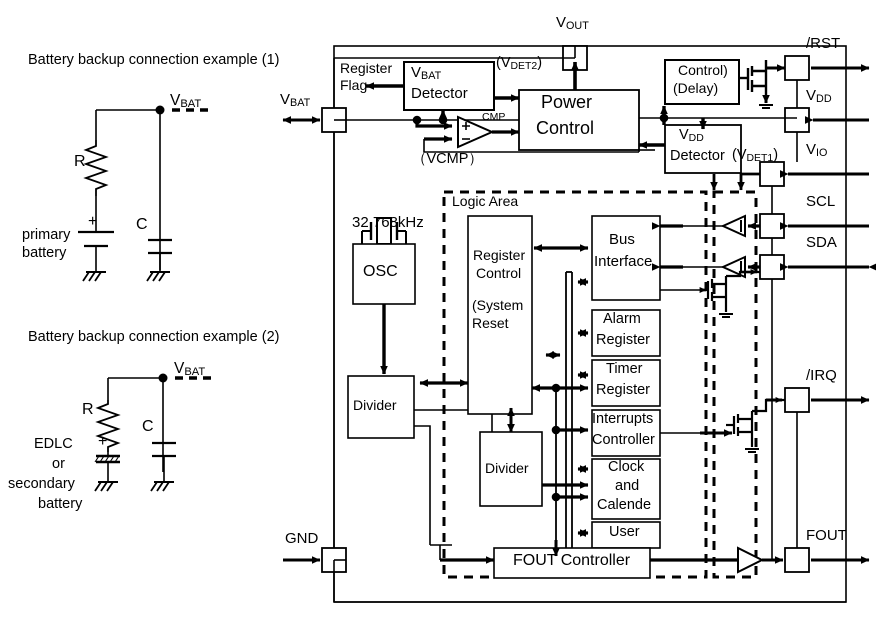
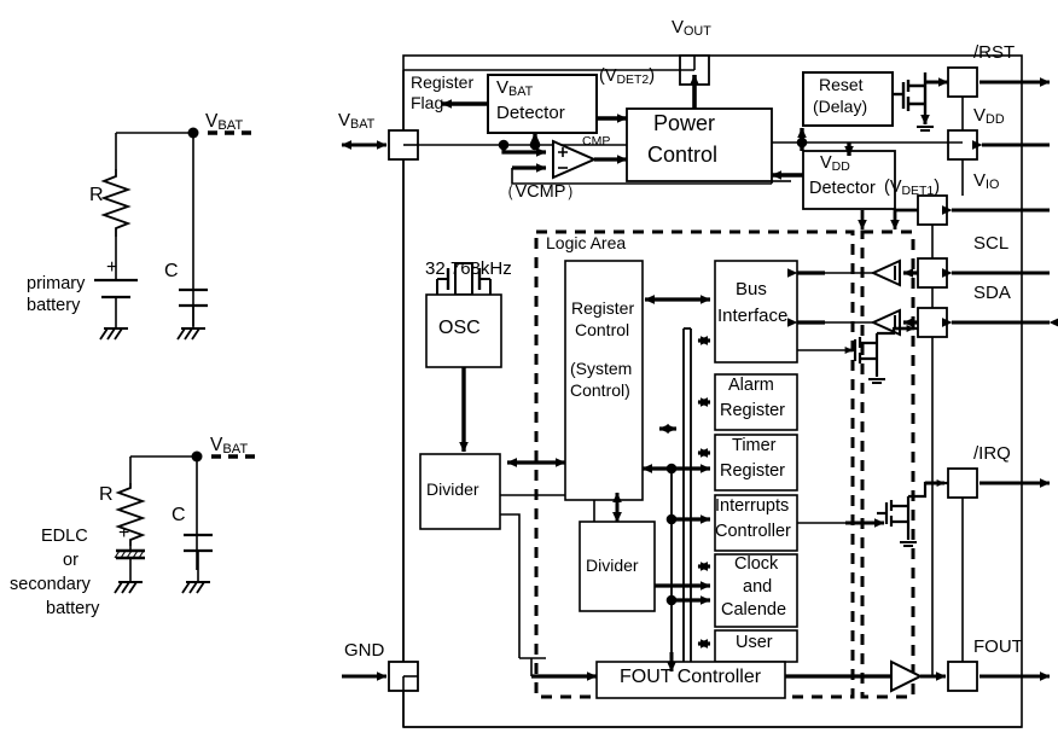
- Battery backup connection example (1)
  VBAT
  R
  C
  +
  primary
  battery
- Battery backup connection example (2)
  VBAT
  R
  C
  +
  EDLC
  or
  secondary
  battery
  VBAT
  GND
  VOUT
  /RST
  VDD
  VIO
  SCL
  SDA
  /IRQ
  FOUT
  Register
  Flag
  VBAT
  Detector
  (VDET2)
  (VDET1)
  （VCMP）
  CMP
  Power
  Control
- Control)
+ Reset
  (Delay)
  VDD
  Detector
  32.768kHz
  OSC
  Divider
  Divider
  Logic Area
  Register
  Control
  (System
- Reset
+ Control)
  Bus
  Interface
  Alarm
  Register
  Timer
  Register
  Interrupts
  Controller
  Clock
  and
  Calende
  User
  FOUT Controller
